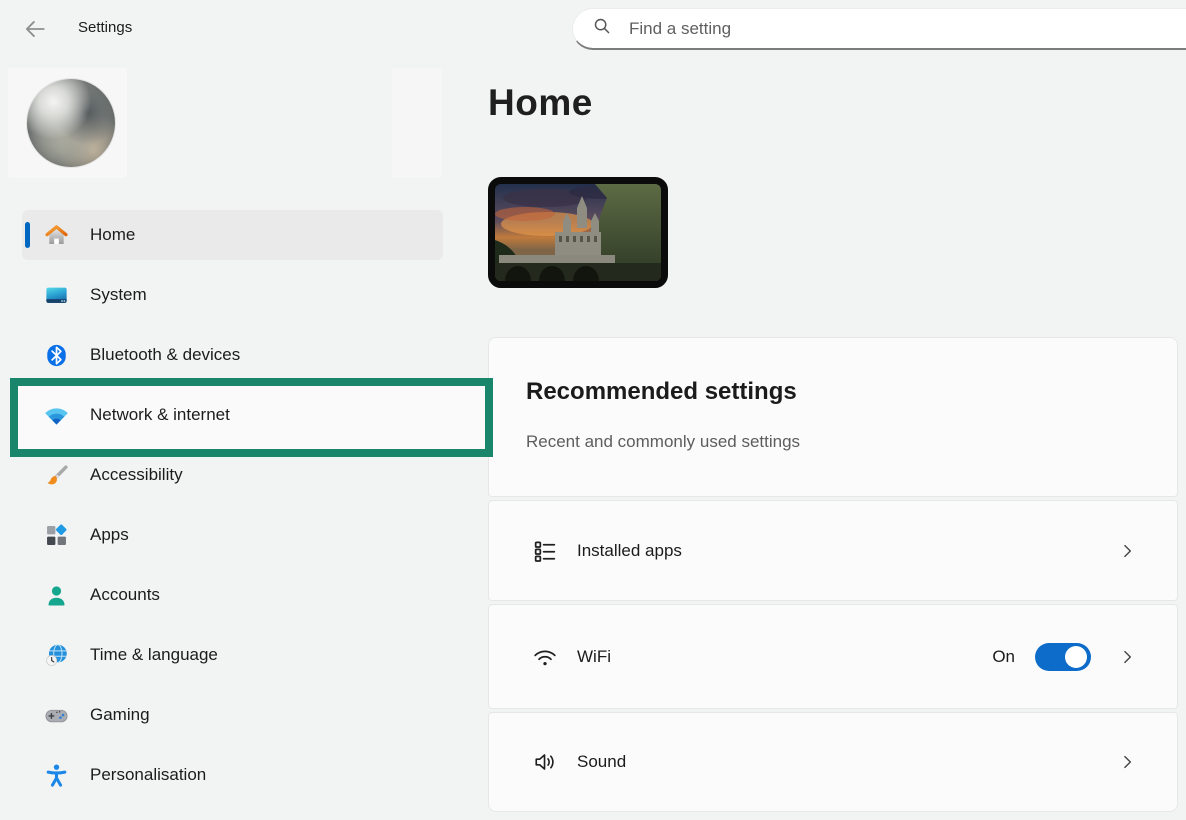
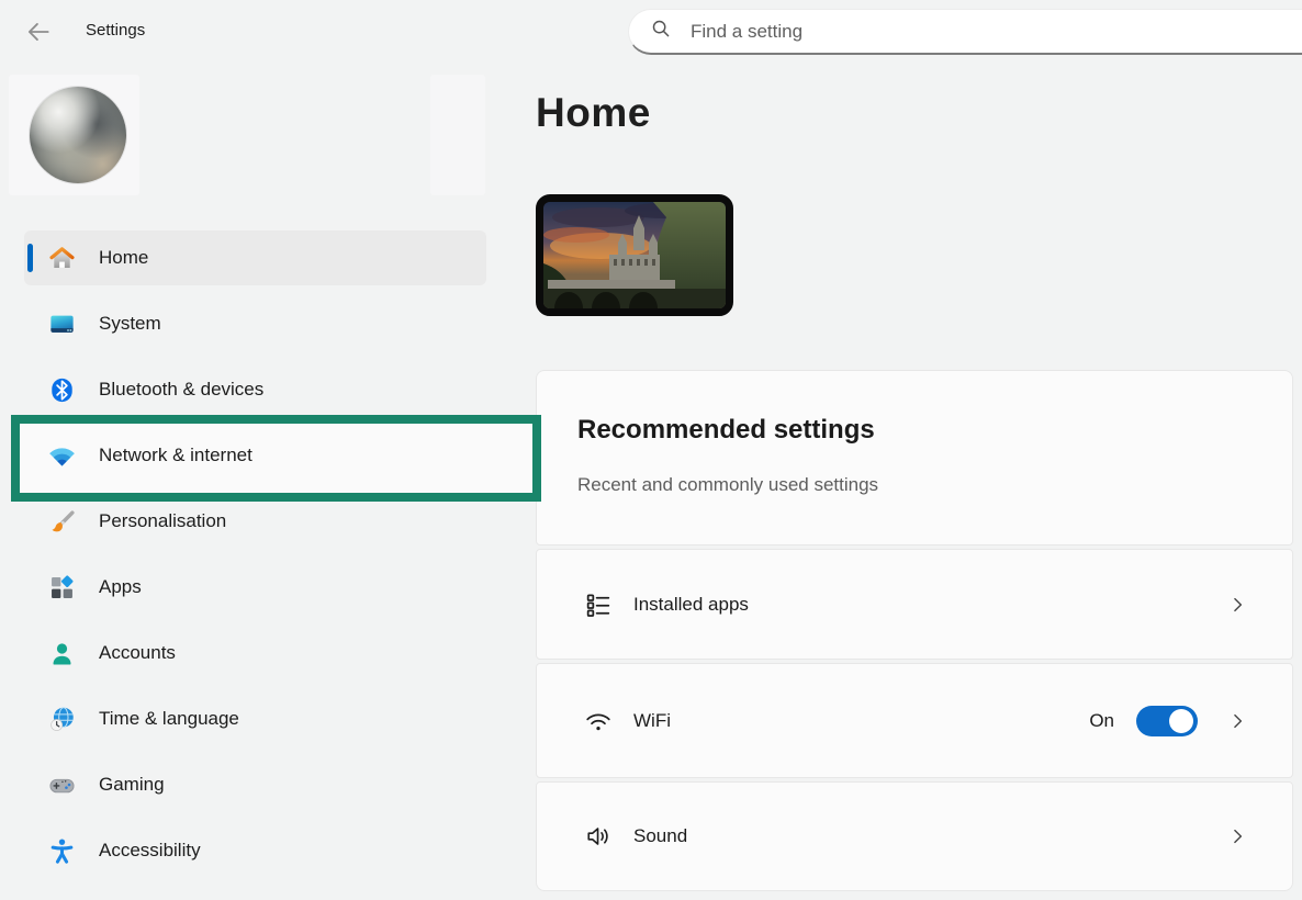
  Settings
  Find a setting
  Home
  System
  Bluetooth & devices
  Network & internet
- Accessibility
+ Personalisation
  Apps
  Accounts
  Time & language
  Gaming
- Personalisation
+ Accessibility
  Home
  Recommended settings
  Recent and commonly used settings
  Installed apps
  WiFi
  On
  Sound
